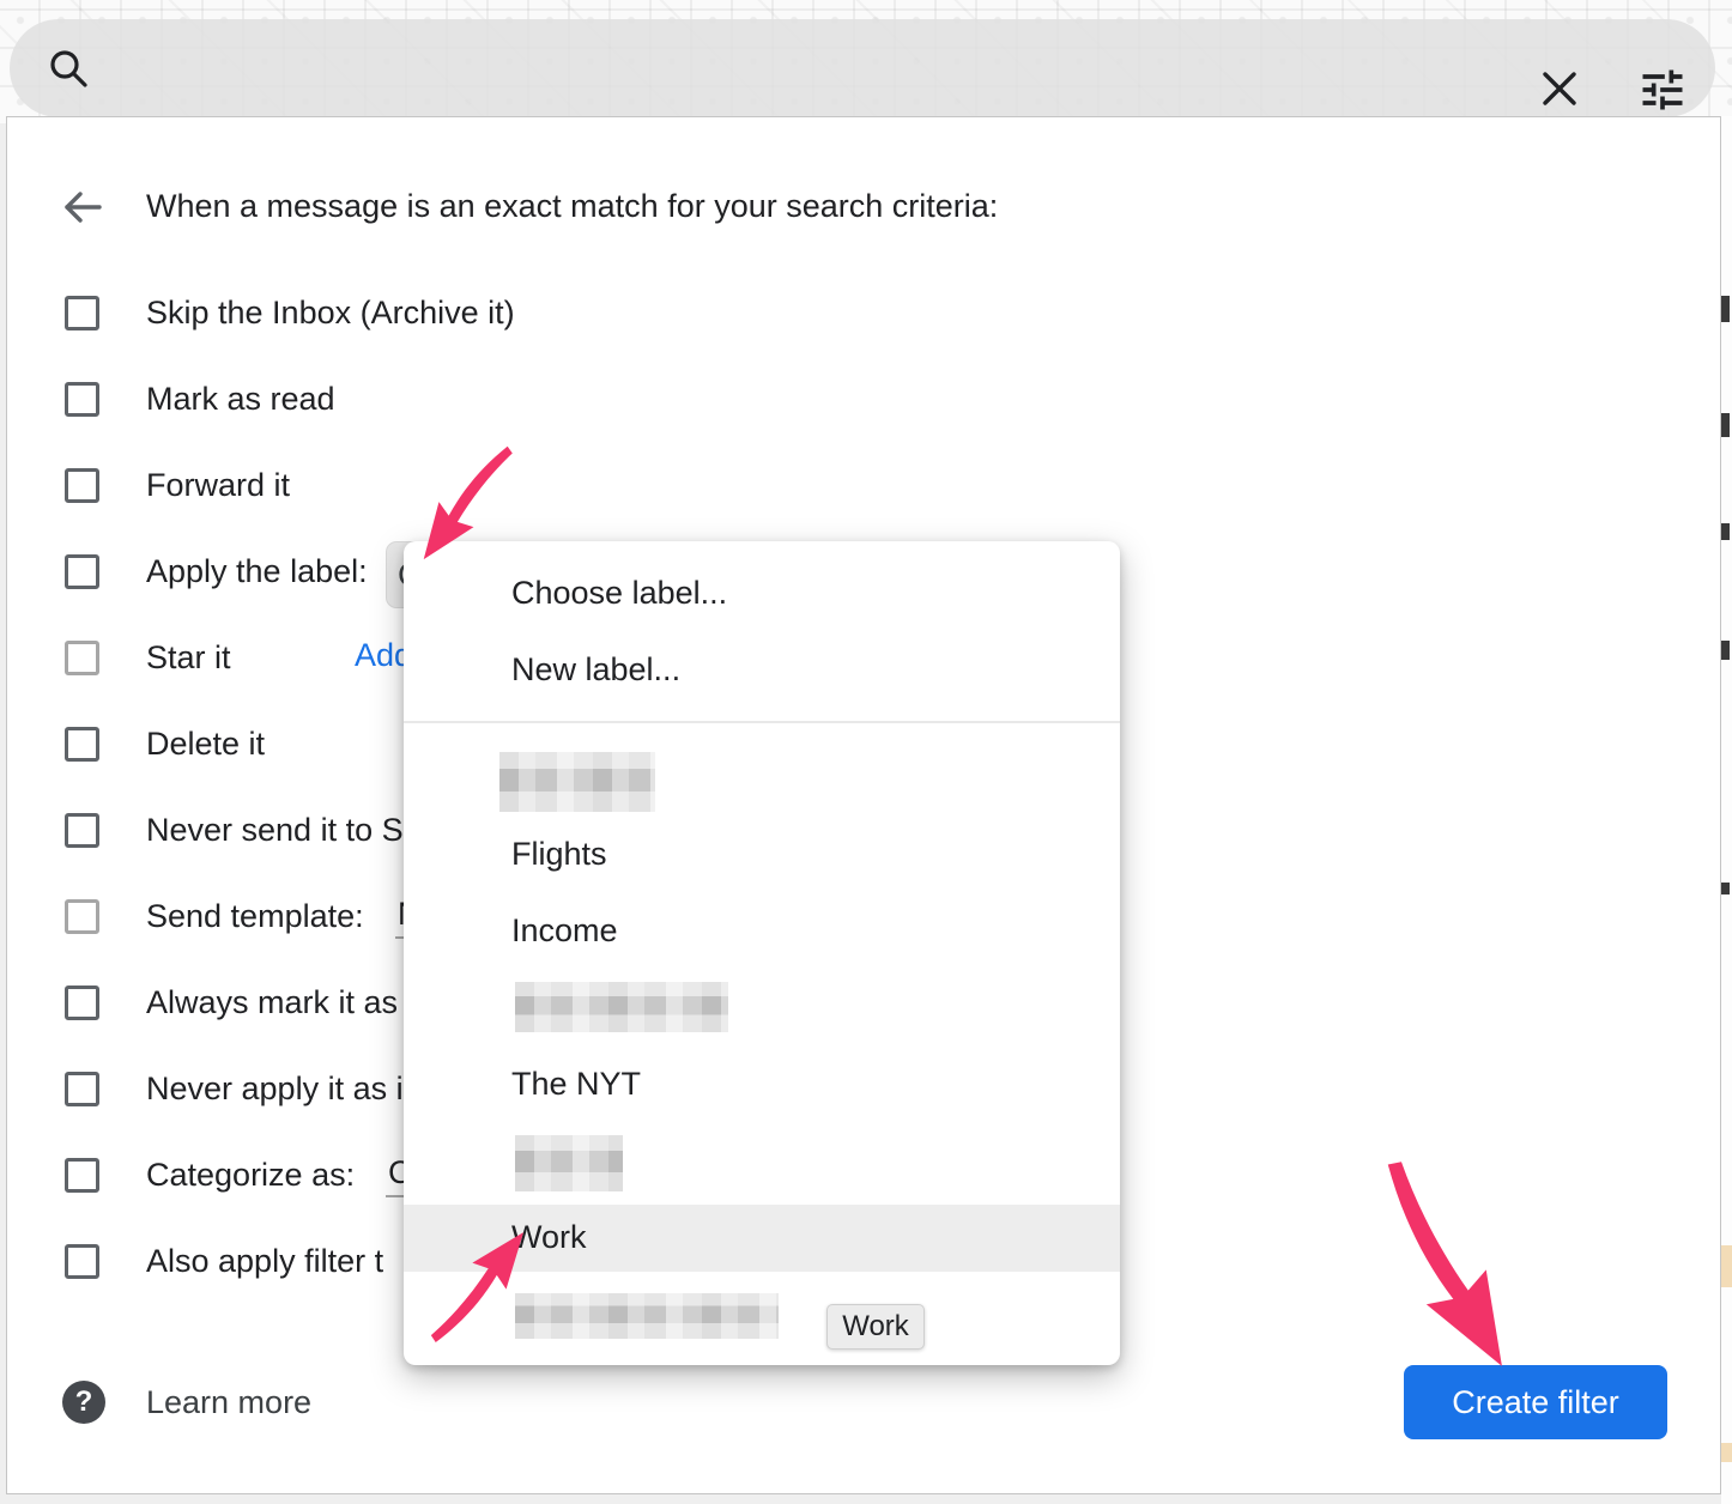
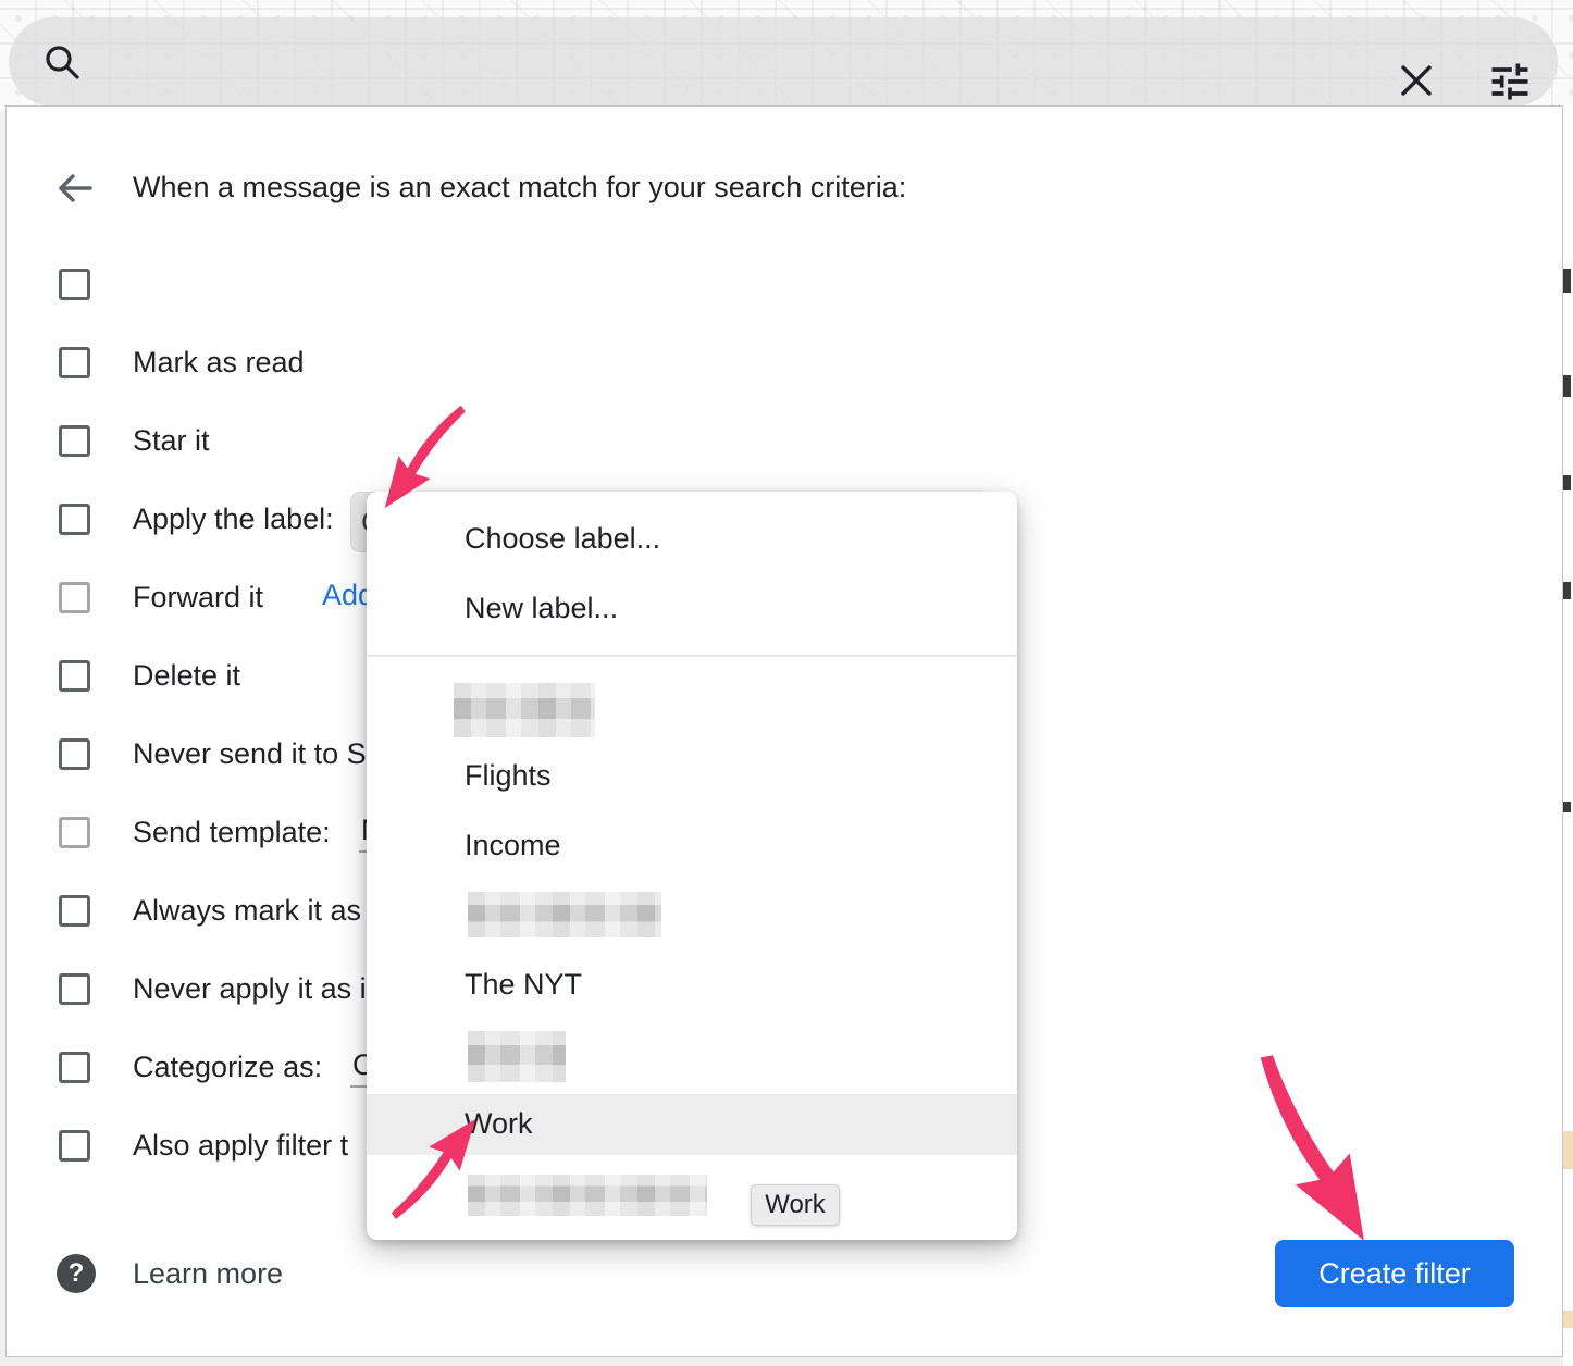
  When a message is an exact match for your search criteria:
- Skip the Inbox (Archive it)
  Mark as read
- Forward it
+ Star it
  Apply the label:
- Star it
+ Forward it
  Delete it
  Never send it to S
  Send template:
  Always mark it as
  Never apply it as i
  Categorize as:
  C
  Also apply filter t
  Choose label...
  New label...
  Flights
  Income
  The NYT
  Work
  Work
  ?
  Learn more
  Create filter
